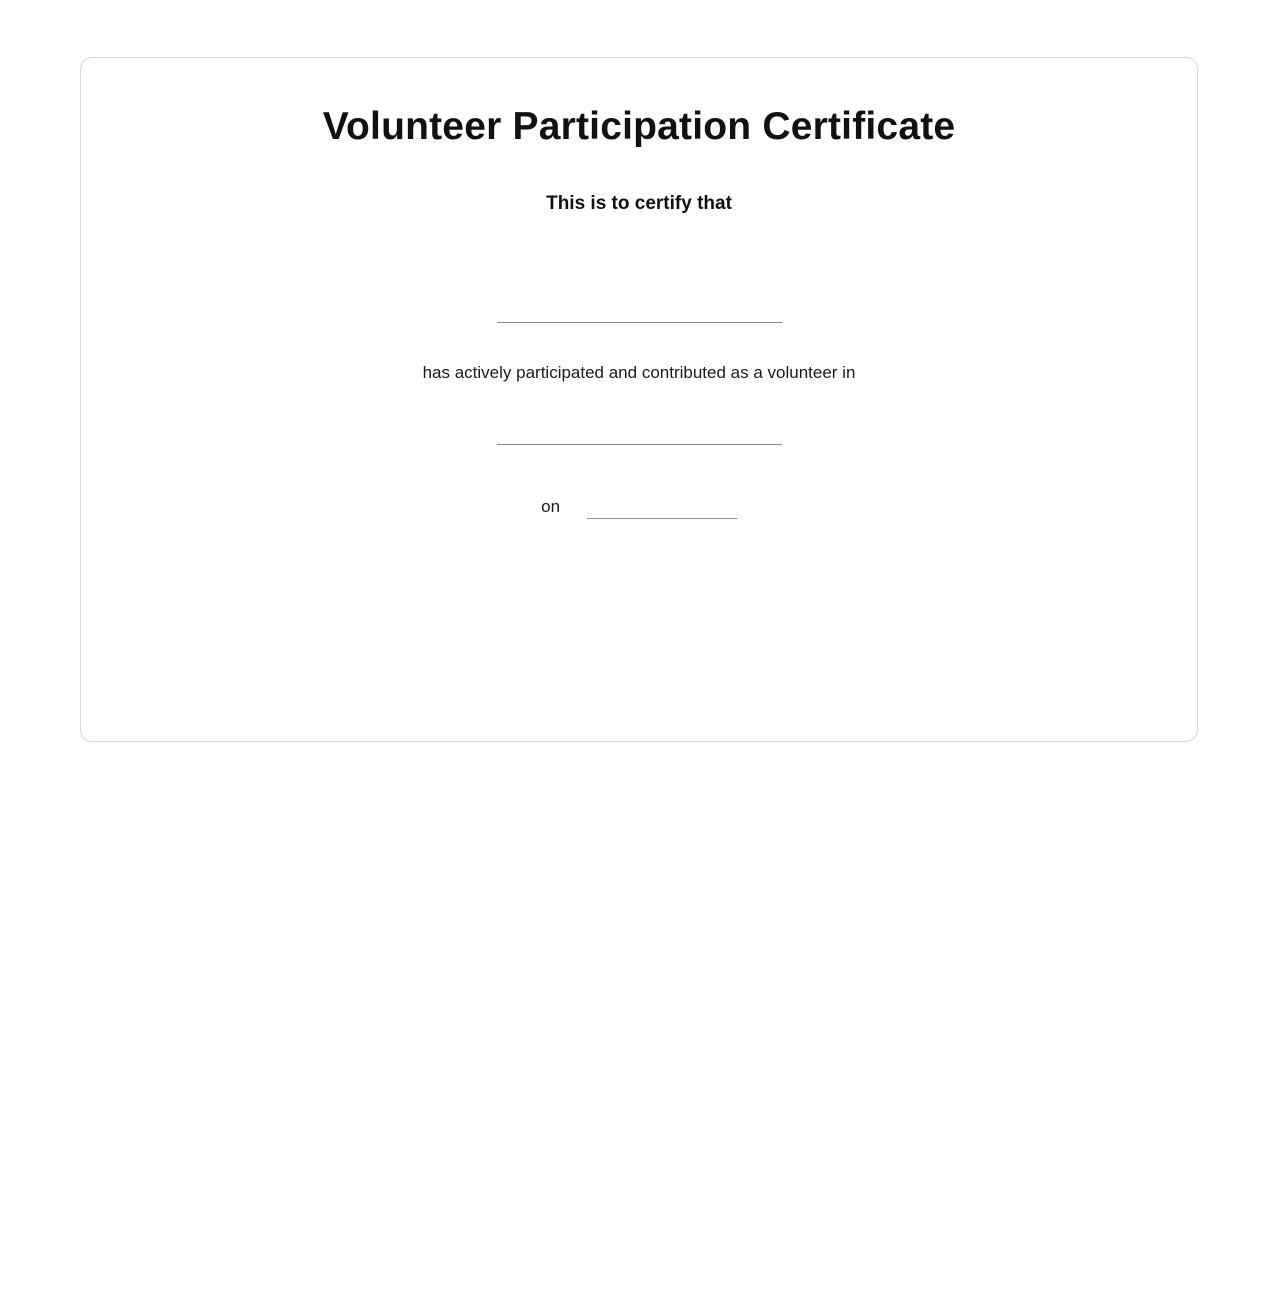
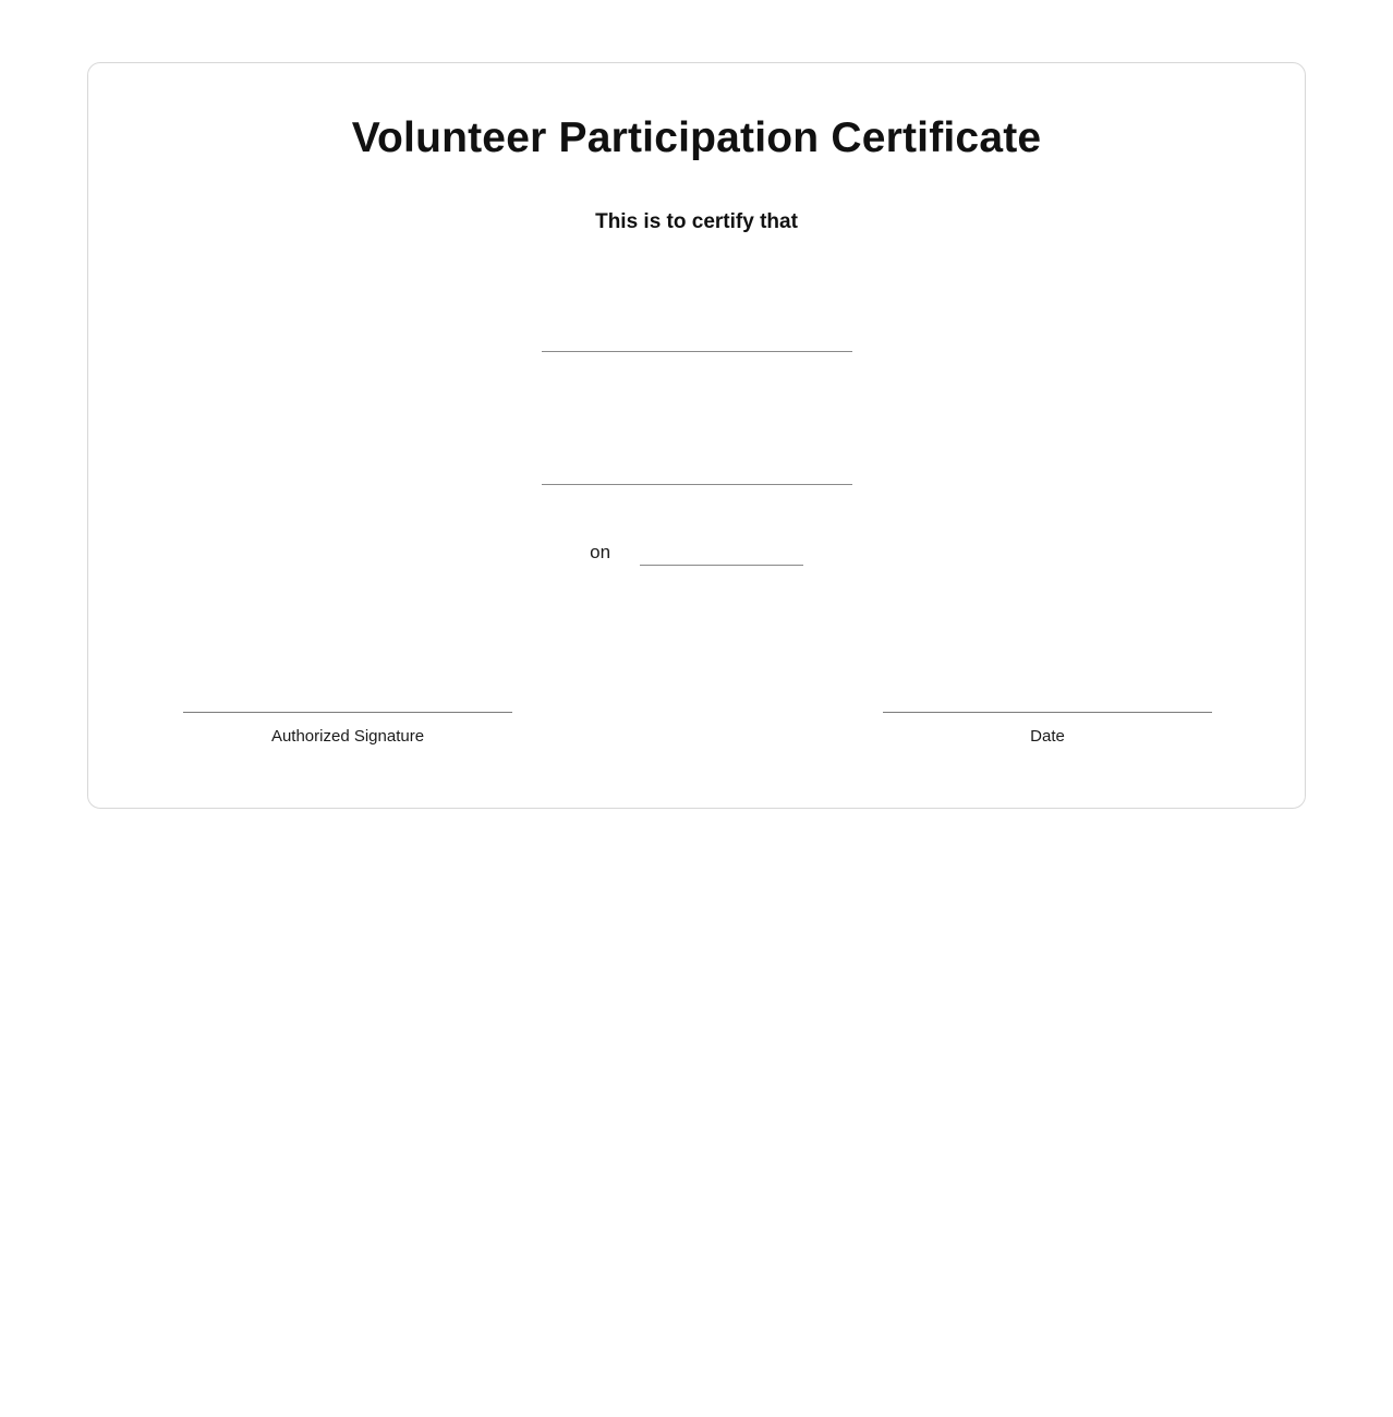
  Volunteer Participation Certificate
  This is to certify that
- has actively participated and contributed as a volunteer in
  on
+ Authorized Signature
+ Date
